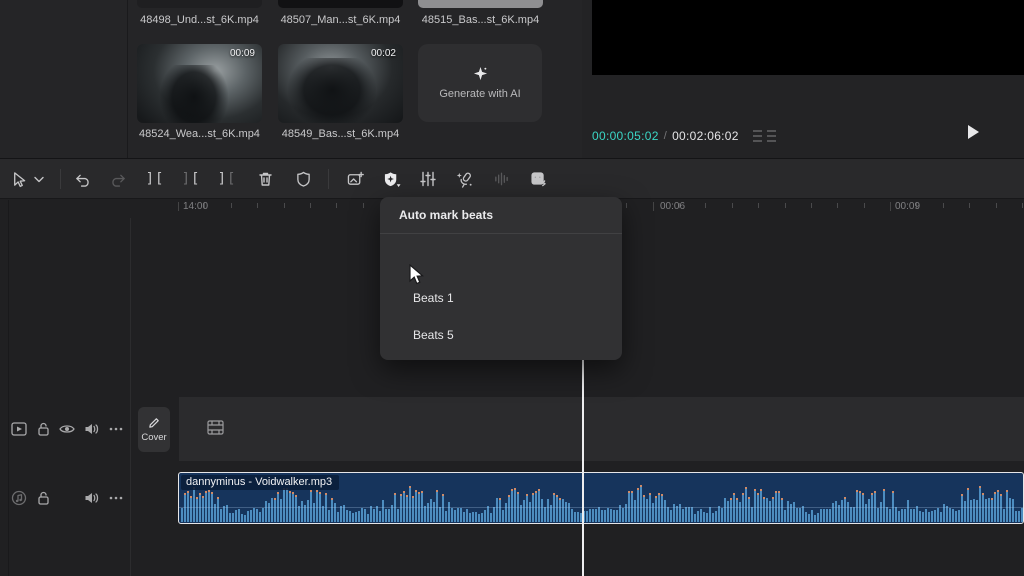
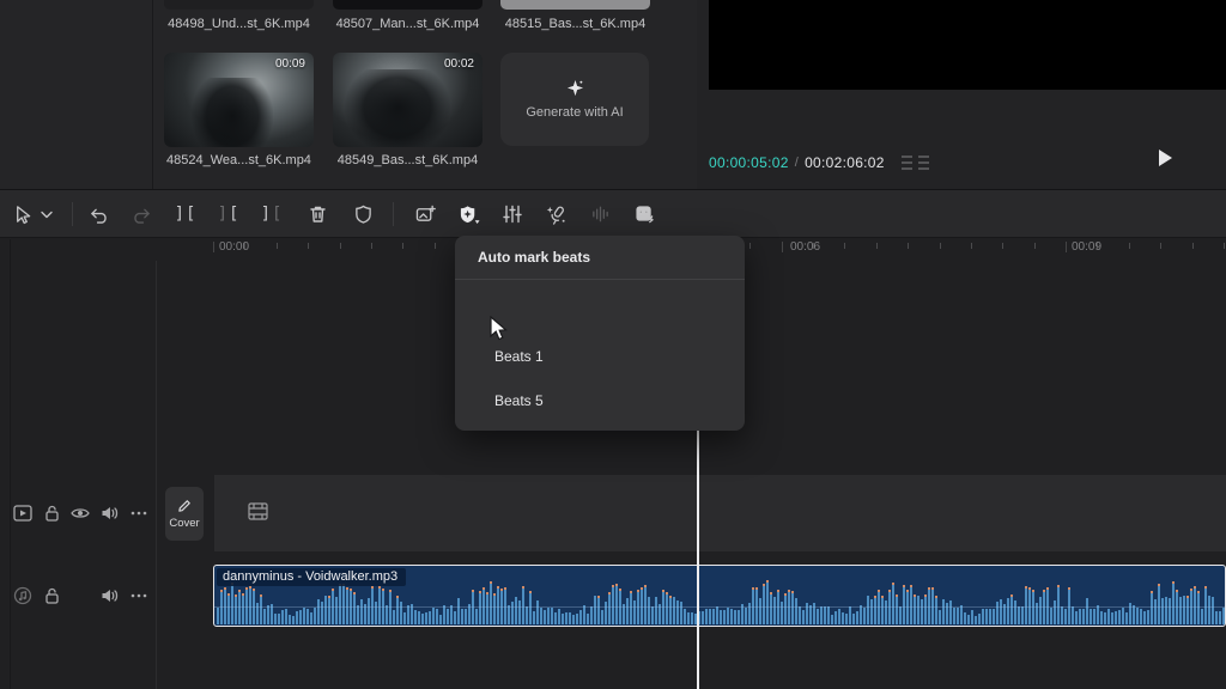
  48498_Und...st_6K.mp4
  48507_Man...st_6K.mp4
  48515_Bas...st_6K.mp4
  00:09
  00:02
  Generate with AI
  48524_Wea...st_6K.mp4
  48549_Bas...st_6K.mp4
  00:00:05:02
  /
  00:02:06:02
  ][
  ][
  ][
- 14:00
+ 00:00
  00:06
  00:09
  Cover
  dannyminus - Voidwalker.mp3
  Auto mark beats
  Beats 1
  Beats 5
